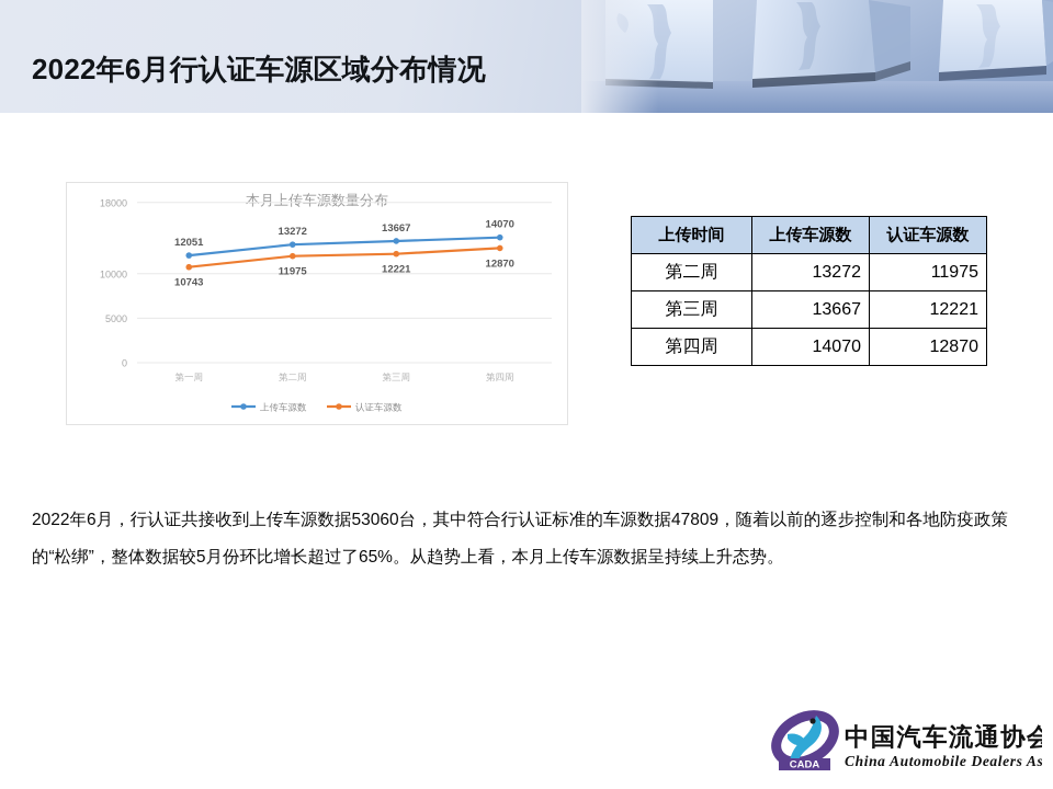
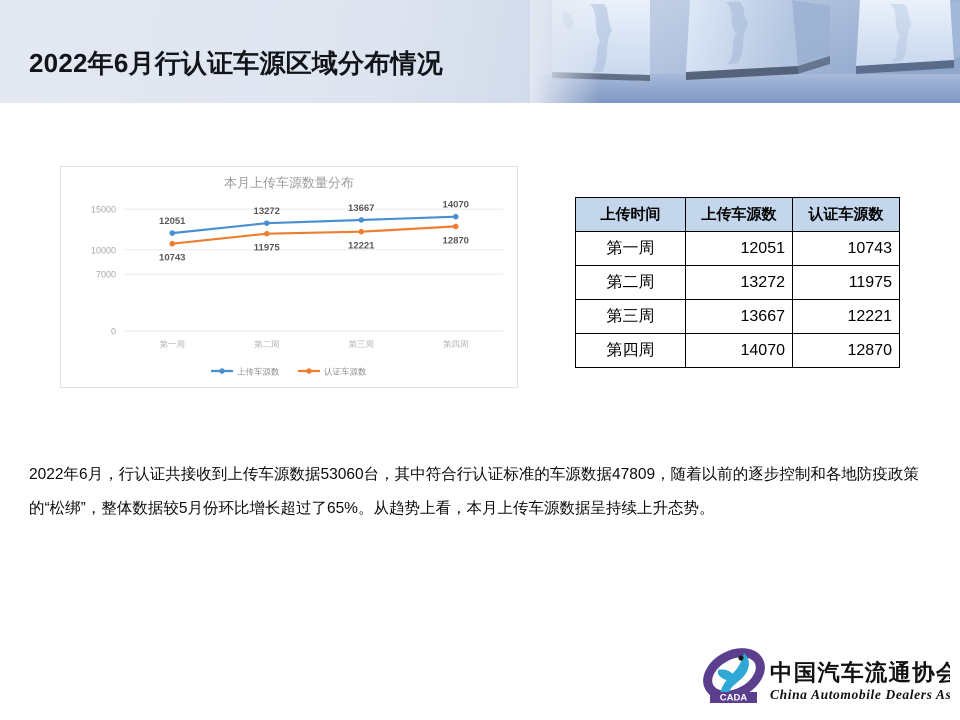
  2022年6月行认证车源区域分布情况
  本月上传车源数量分布
  0
- 5000
+ 7000
  10000
- 18000
+ 15000
  第一周
  第二周
  第三周
  第四周
  12051
  13272
  13667
  14070
  10743
  11975
  12221
  12870
  上传车源数
  认证车源数
  上传时间	上传车源数	认证车源数
+ 第一周	12051	10743
  第二周	13272	11975
  第三周	13667	12221
  第四周	14070	12870
  2022年6月，行认证共接收到上传车源数据53060台，其中符合行认证标准的车源数据47809，随着以前的逐步控制和各地防疫政策的“松绑”，整体数据较5月份环比增长超过了65%。从趋势上看，本月上传车源数据呈持续上升态势。
  CADA
  中国汽车流通协会
  China Automobile Dealers As
